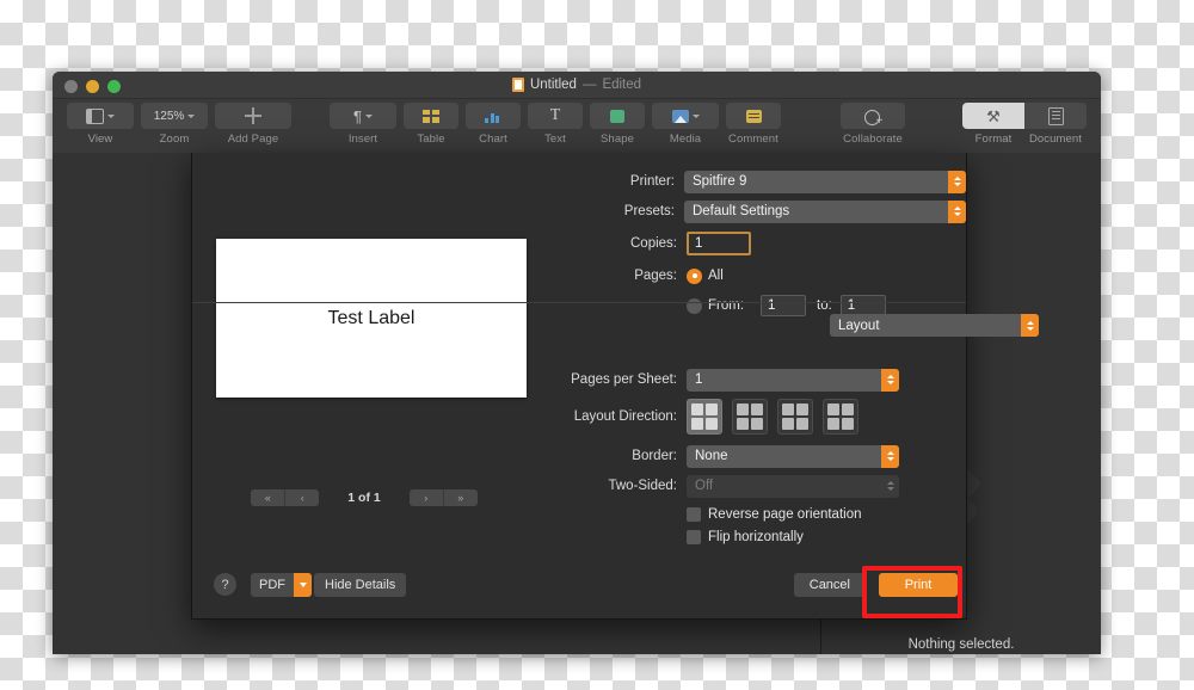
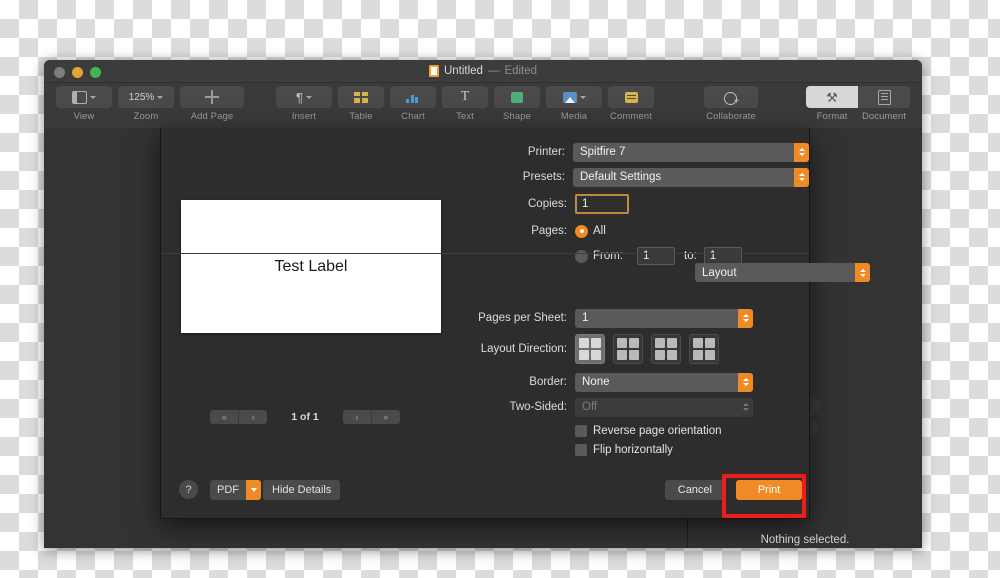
  Untitled
  —
  Edited
  View
  125%
  Zoom
  Add Page
  ¶
  Insert
  Table
  Chart
  T
  Text
  Shape
  Media
  Comment
  Collaborate
  ⚒
  Format
  Document
  Nothing selected.
  Test Label
  «
  ‹
  1 of 1
  ›
  »
  Printer:
- Spitfire 9
+ Spitfire 7
  Presets:
  Default Settings
  Copies:
  1
  Pages:
  All
  From:
  1
  to:
  1
  Layout
  Pages per Sheet:
  1
  Layout Direction:
  Border:
  None
  Two-Sided:
  Off
  Reverse page orientation
  Flip horizontally
  ?
  PDF
  Hide Details
  Cancel
  Print
